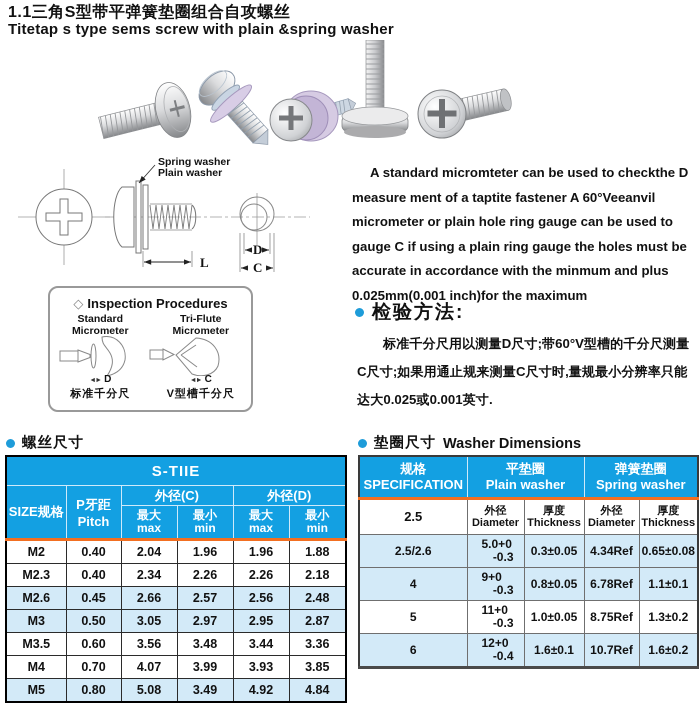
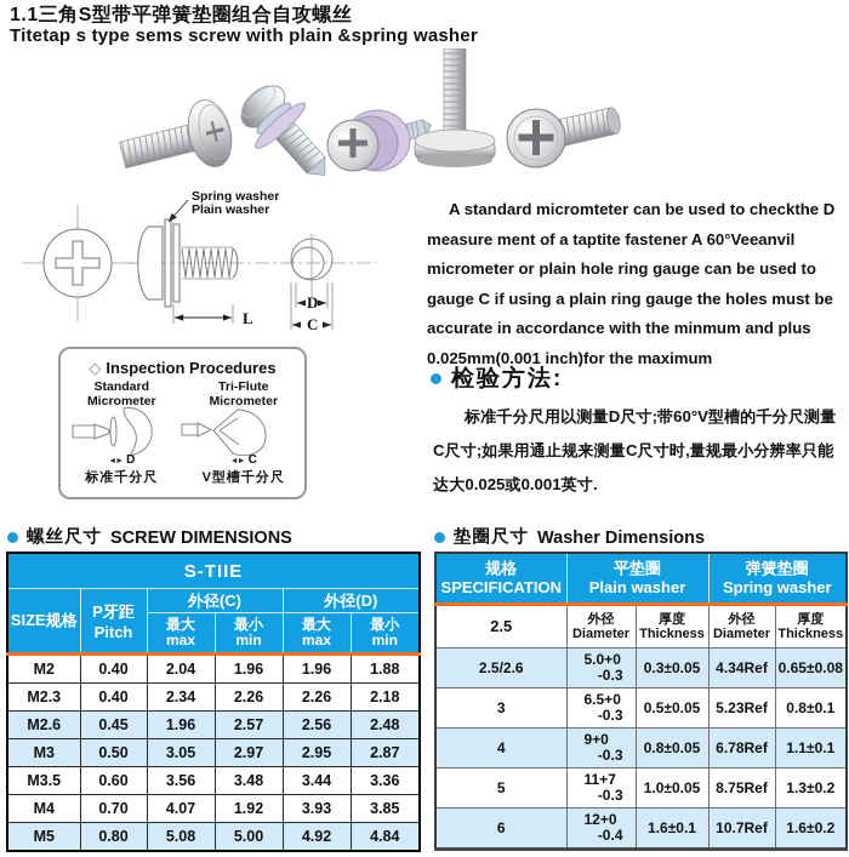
  1.1三角S型带平弹簧垫圈组合自攻螺丝
  Titetap s type sems screw with plain &spring washer
  Spring washer
  Plain washer
  L
  D
  C
  ◇ Inspection Procedures
  Standard
  Micrometer
  Tri-Flute
  Micrometer
  标准千分尺
  V型槽千分尺
  A standard micromteter can be used to checkthe D measure ment of a taptite fastener A 60°Veeanvil micrometer or plain hole ring gauge can be used to gauge C if using a plain ring gauge the holes must be accurate in accordance with the minmum and plus 0.025mm(0.001 inch)for the maximum
  检验方法:
  标准千分尺用以测量D尺寸;带60°V型槽的千分尺测量C尺寸;如果用通止规来测量C尺寸时,量规最小分辨率只能达大0.025或0.001英寸.
  螺丝尺寸
+ SCREW DIMENSIONS
  垫圈尺寸
  Washer Dimensions
  S-TIIE
  SIZE规格	P牙距Pitch	外径(C)	外径(D)
  最大max	最小min	最大max	最小min
  M2	0.40	2.04	1.96	1.96	1.88
  M2.3	0.40	2.34	2.26	2.26	2.18
- M2.6	0.45	2.66	2.57	2.56	2.48
+ M2.6	0.45	1.96	2.57	2.56	2.48
  M3	0.50	3.05	2.97	2.95	2.87
  M3.5	0.60	3.56	3.48	3.44	3.36
- M4	0.70	4.07	3.99	3.93	3.85
+ M4	0.70	4.07	1.92	3.93	3.85
- M5	0.80	5.08	3.49	4.92	4.84
+ M5	0.80	5.08	5.00	4.92	4.84
  规格SPECIFICATION	平垫圈Plain washer	弹簧垫圈Spring washer
  2.5	外径Diameter	厚度Thickness	外径Diameter	厚度Thickness
  2.5/2.6	5.0+0-0.3	0.3±0.05	4.34Ref	0.65±0.08
+ 3	6.5+0-0.3	0.5±0.05	5.23Ref	0.8±0.1
  4	9+0-0.3	0.8±0.05	6.78Ref	1.1±0.1
- 5	11+0-0.3	1.0±0.05	8.75Ref	1.3±0.2
+ 5	11+7-0.3	1.0±0.05	8.75Ref	1.3±0.2
  6	12+0-0.4	1.6±0.1	10.7Ref	1.6±0.2
